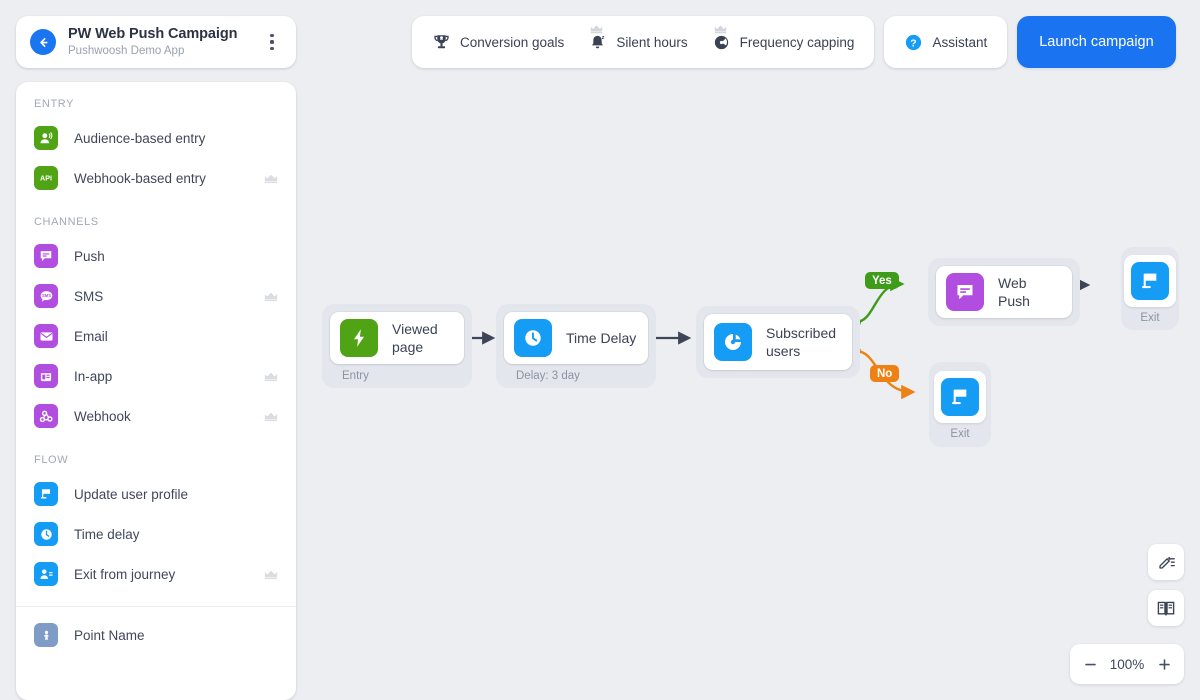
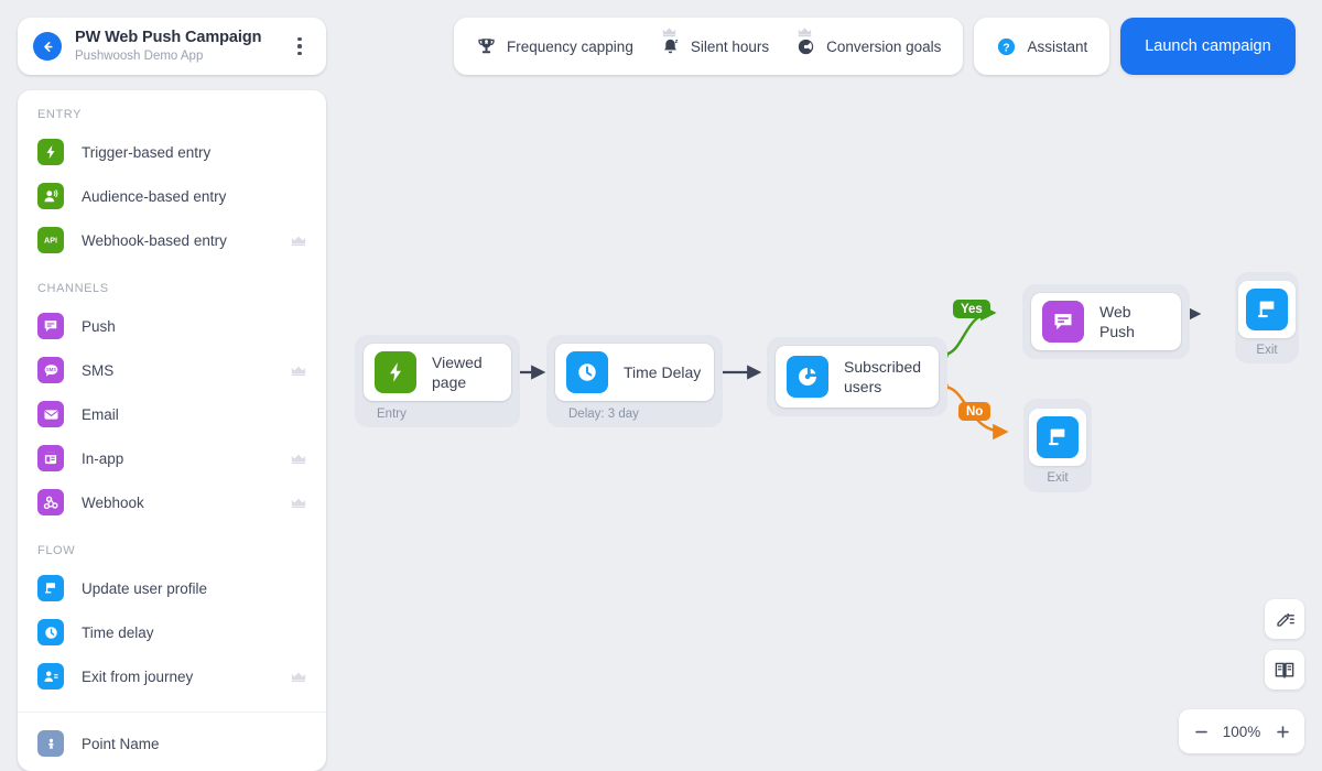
  PW Web Push Campaign
  Pushwoosh Demo App
  ENTRY
+ Trigger-based entry
  Audience-based entry
  API
  Webhook-based entry
  CHANNELS
  Push
  SMS
  Email
  In-app
  Webhook
  FLOW
  Update user profile
  Time delay
  Exit from journey
  Point Name
- Conversion goals
+ Frequency capping
  Silent hours
- Frequency capping
+ Conversion goals
  ?
  Assistant
  Launch campaign
  Viewed page
  Entry
  Time Delay
  Delay: 3 day
  Subscribed users
  Yes
  No
  Web Push
  Exit
  Exit
  100%
